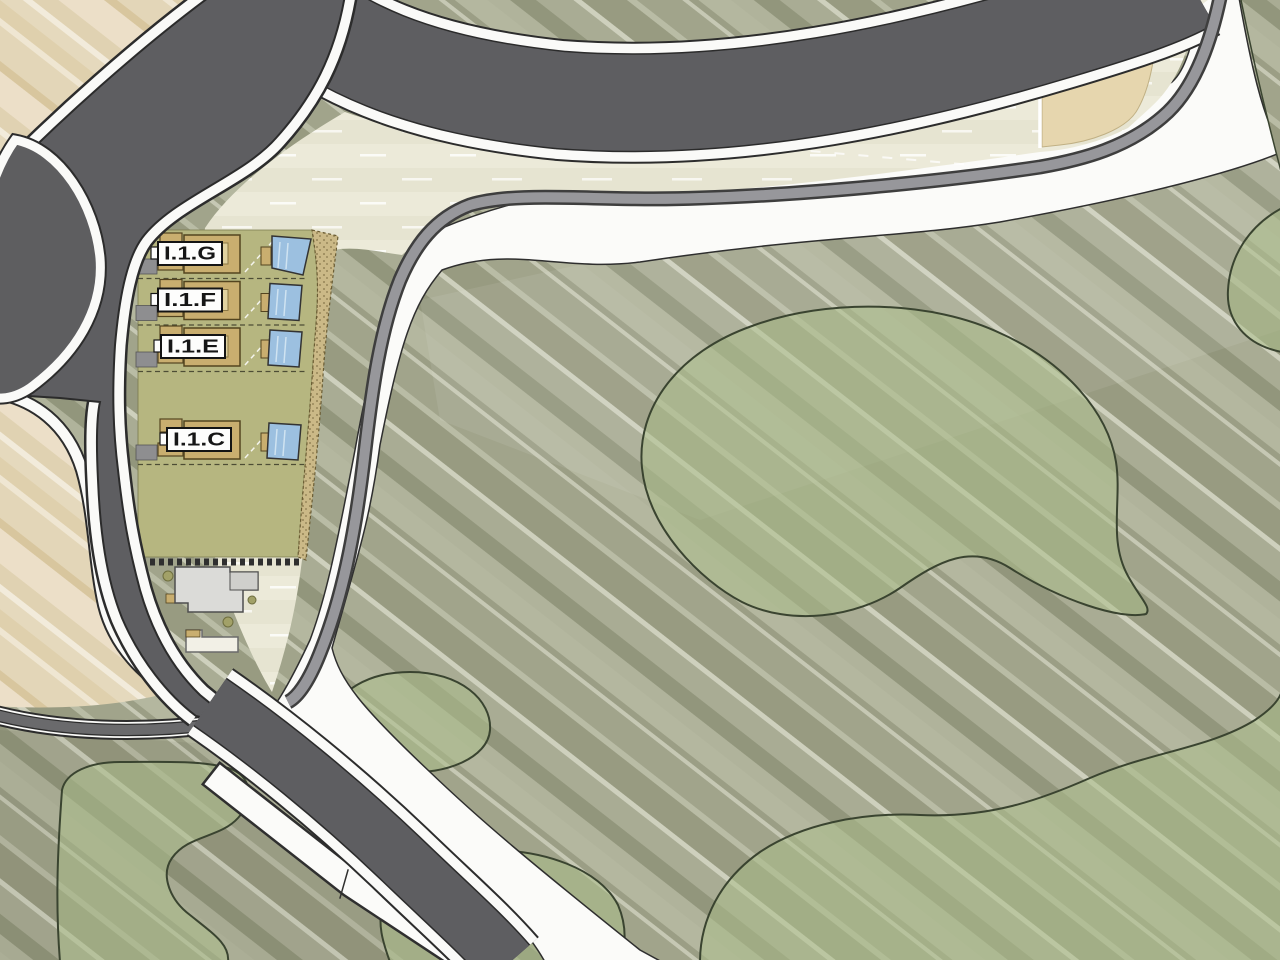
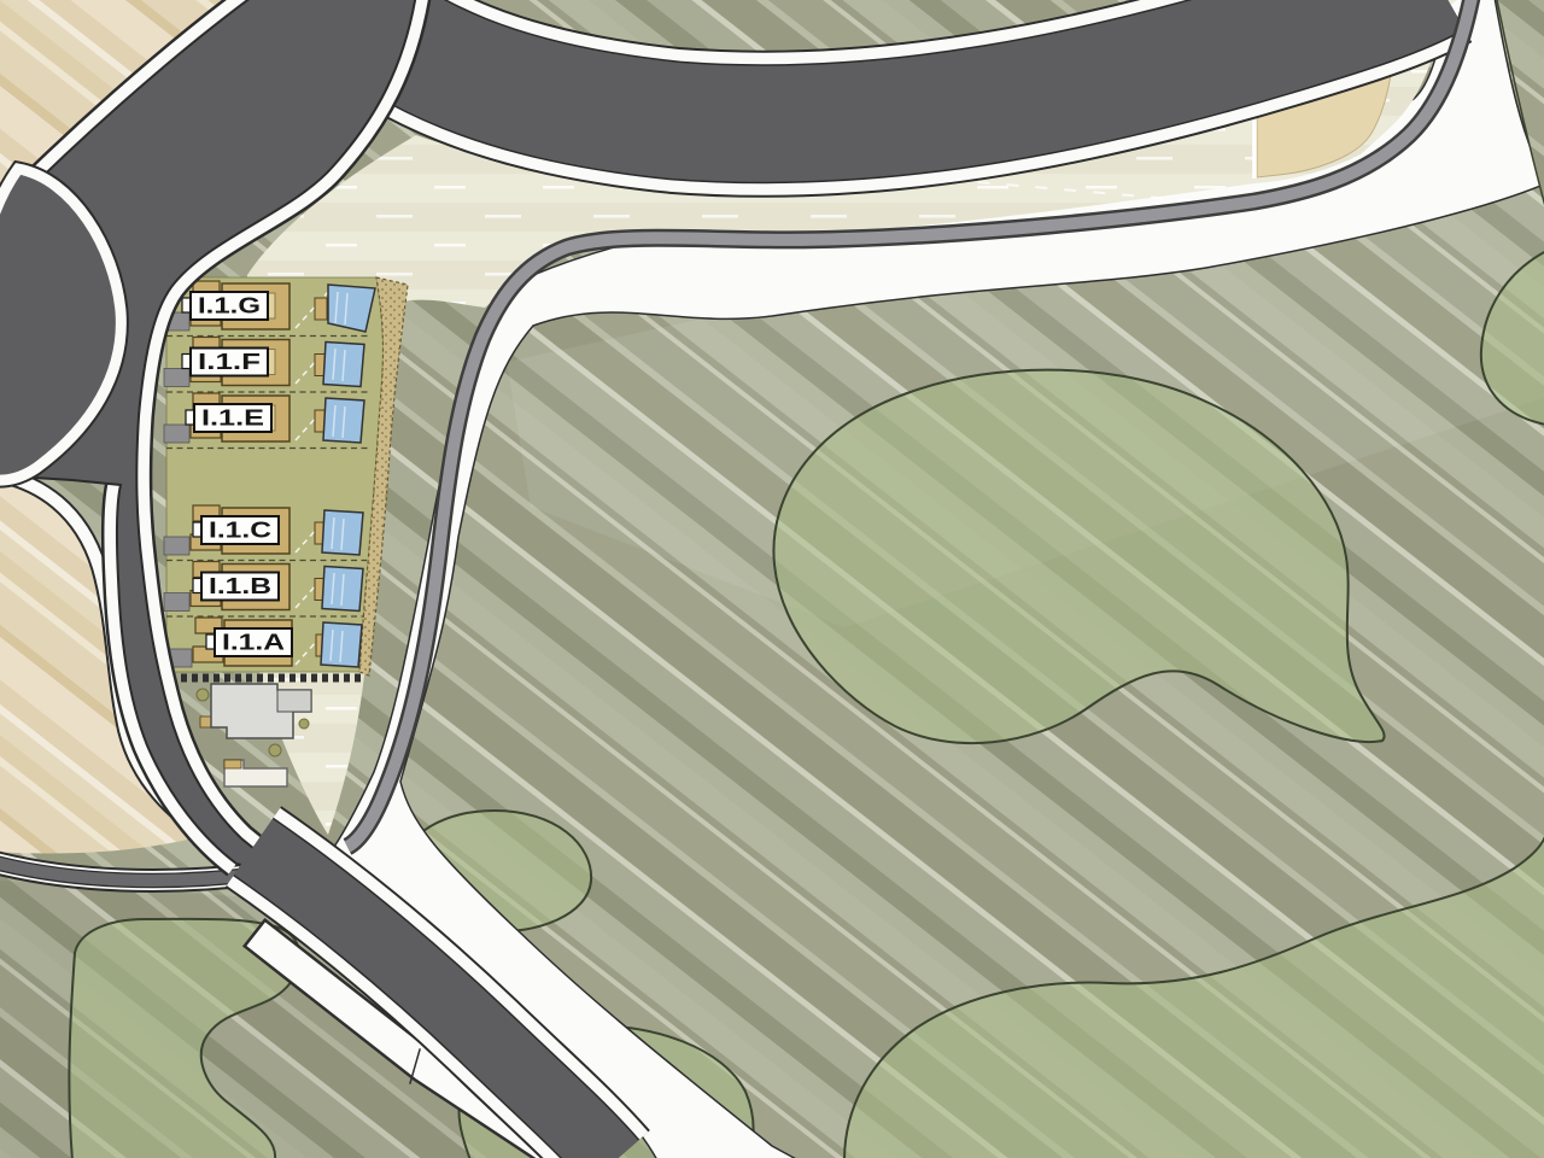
  I.1.G
  I.1.F
  I.1.E
  I.1.C
+ I.1.B
+ I.1.A
